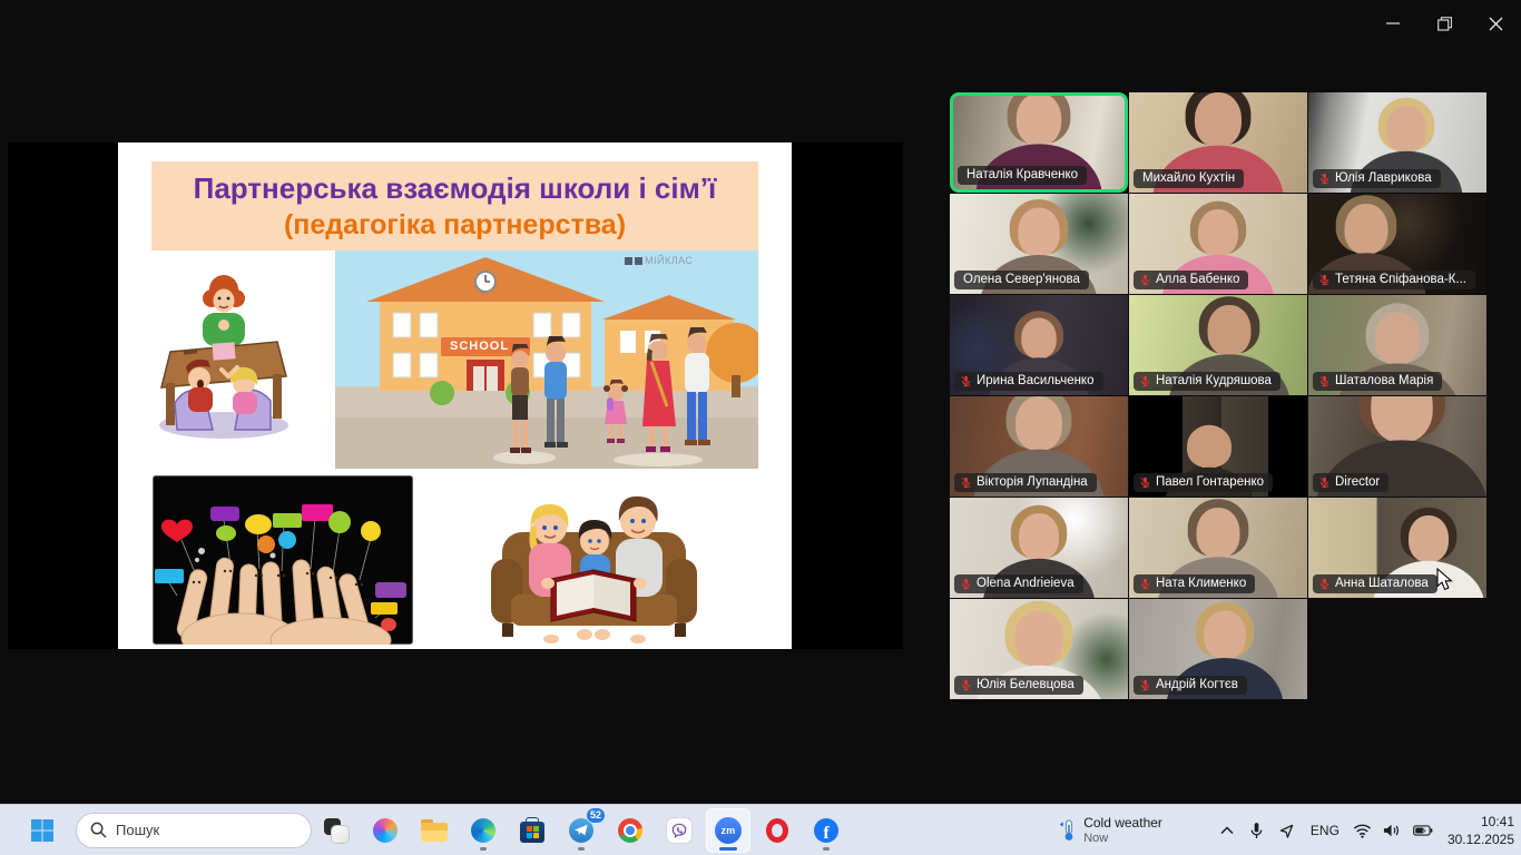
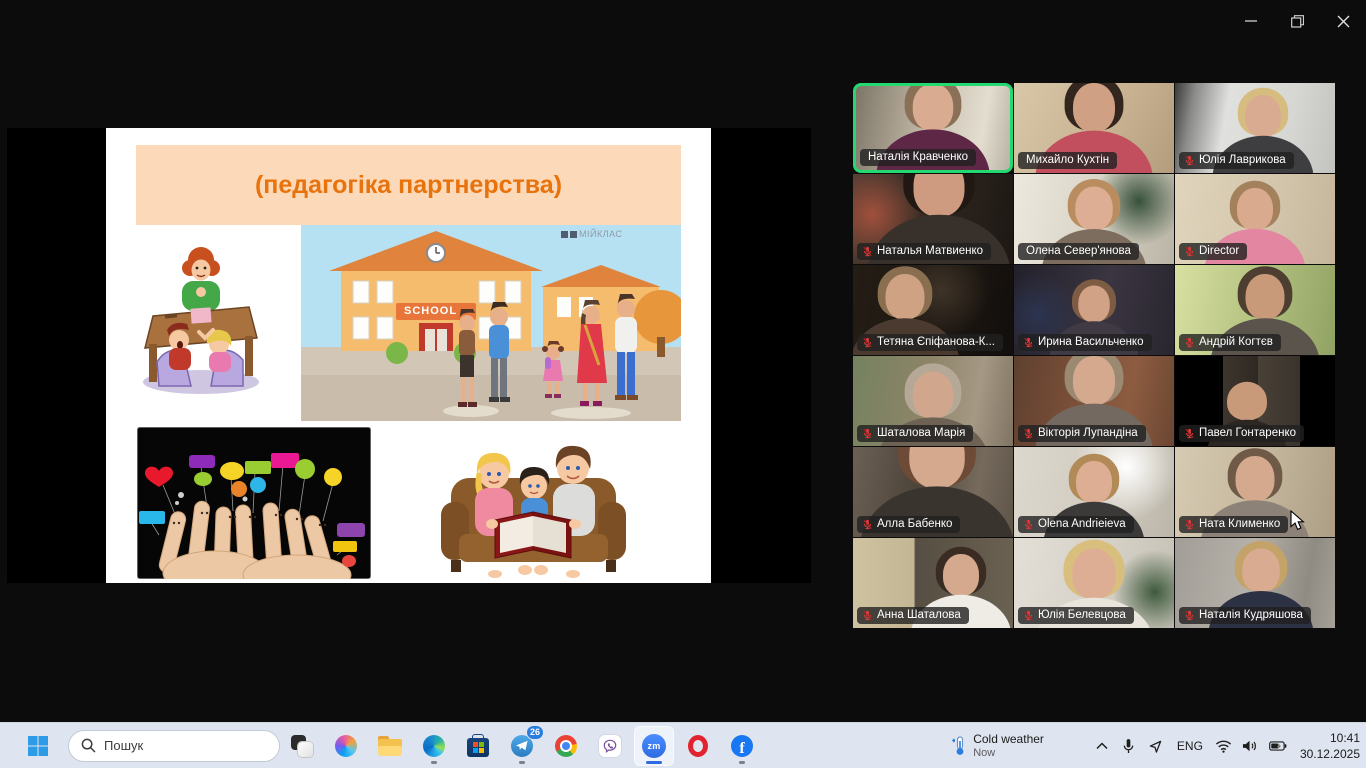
- Партнерська взаємодія школи і сім’ї
  (педагогіка партнерства)
  МІЙКЛАС
  SCHOOL
  Наталія Кравченко
  Михайло Кухтін
  Юлія Лаврикова
+ Наталья Матвиенко
  Олена Север'янова
- Алла Бабенко
+ Director
  Тетяна Єпіфанова-К...
  Ирина Васильченко
- Наталія Кудряшова
+ Андрій Когтєв
  Шаталова Марія
  Вікторія Лупандіна
  Павел Гонтаренко
- Director
+ Алла Бабенко
  Olena Andrieieva
  Ната Клименко
  Анна Шаталова
  Юлія Белевцова
- Андрій Когтєв
+ Наталія Кудряшова
  Пошук
- 52
+ 26
  zm
  f
  Cold weather
  Now
  ENG
  10:41
  30.12.2025
